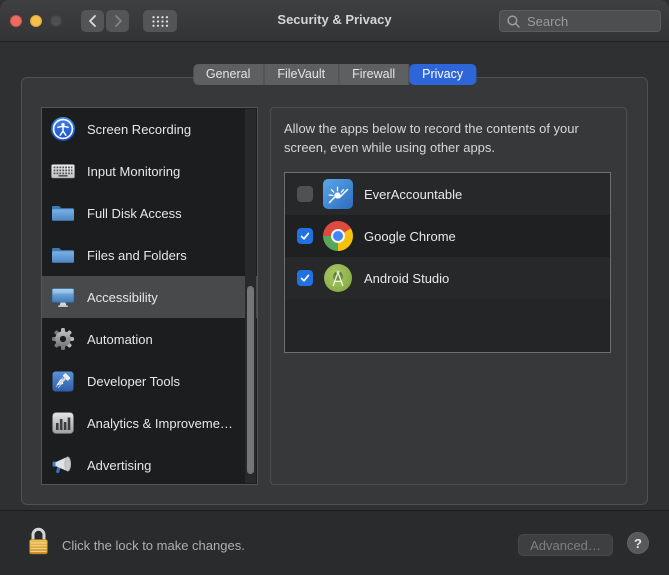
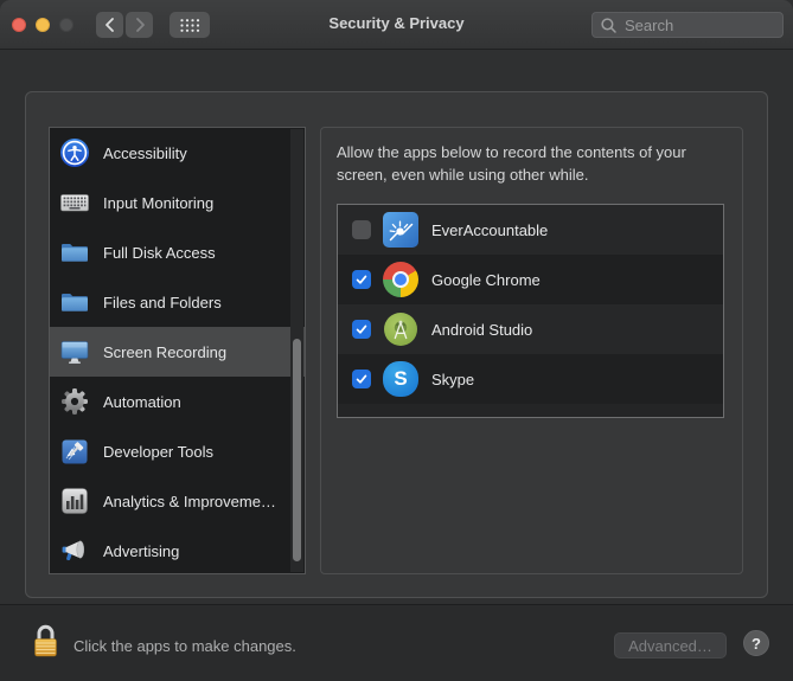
  Security & Privacy
  Search
- General
- FileVault
- Firewall
- Privacy
- Screen Recording
+ Accessibility
  Input Monitoring
  Full Disk Access
  Files and Folders
- Accessibility
+ Screen Recording
  Automation
  Developer Tools
  Analytics & Improveme…
  Advertising
- Allow the apps below to record the contents of your screen, even while using other apps.
+ Allow the apps below to record the contents of your screen, even while using other while.
  EverAccountable
  Google Chrome
  Android Studio
+ S
+ Skype
- Click the lock to make changes.
+ Click the apps to make changes.
  Advanced…
  ?
